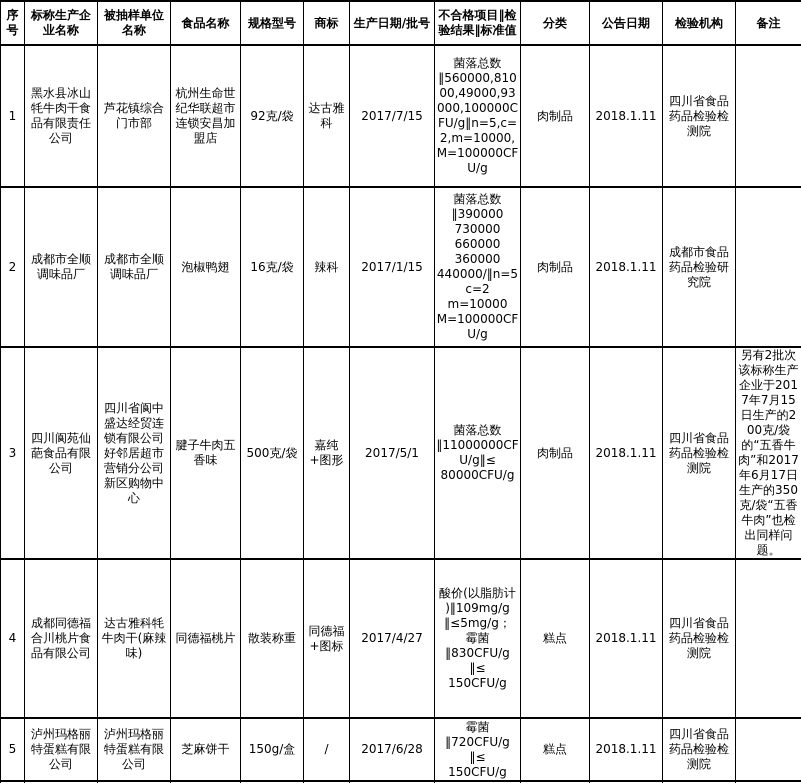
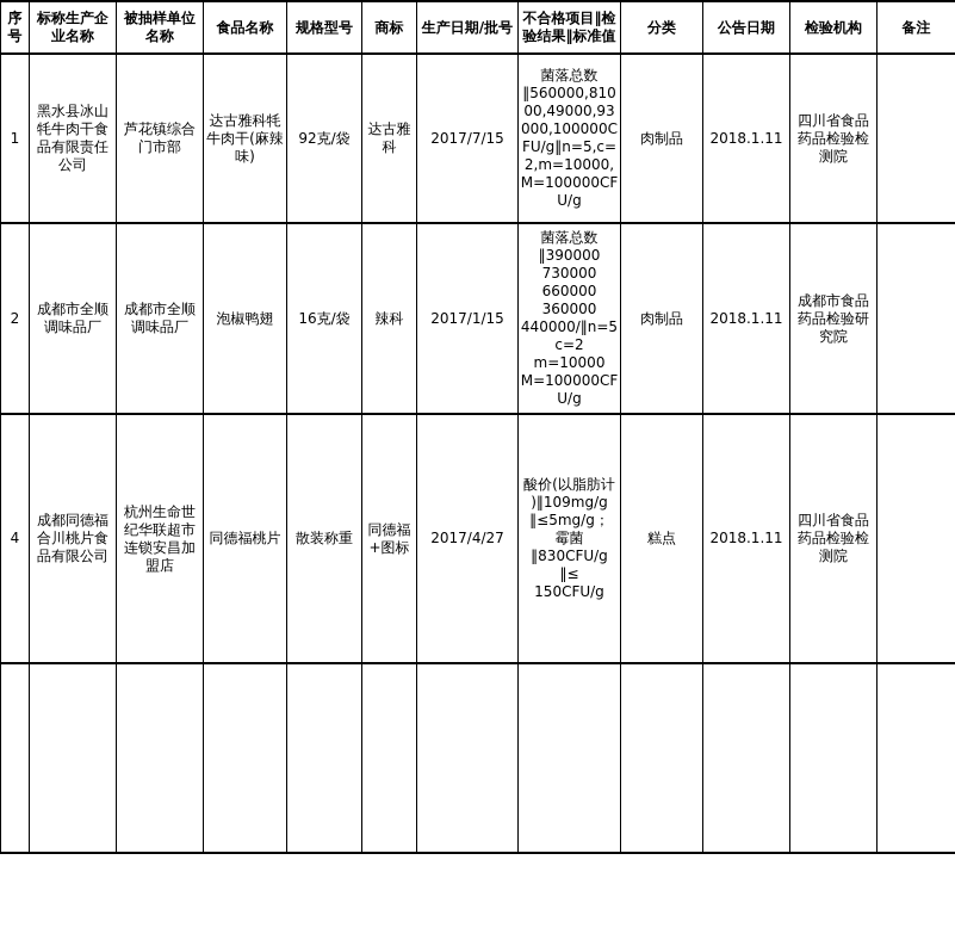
  序号	标称生产企业名称	被抽样单位名称	食品名称	规格型号	商标	生产日期/批号	不合格项目‖检验结果‖标准值	分类	公告日期	检验机构	备注
- 1	黑水县冰山牦牛肉干食品有限责任公司	芦花镇综合门市部	杭州生命世纪华联超市连锁安昌加盟店	92克/袋	达古雅科	2017/7/15	菌落总数 ‖560000,81000,49000,93000,100000CFU/g‖n=5,c=2,m=10000,M=100000CFU/g	肉制品	2018.1.11	四川省食品药品检验检测院
+ 1	黑水县冰山牦牛肉干食品有限责任公司	芦花镇综合门市部	达古雅科牦牛肉干(麻辣味)	92克/袋	达古雅科	2017/7/15	菌落总数 ‖560000,81000,49000,93000,100000CFU/g‖n=5,c=2,m=10000,M=100000CFU/g	肉制品	2018.1.11	四川省食品药品检验检测院
  2	成都市全顺调味品厂	成都市全顺调味品厂	泡椒鸭翅	16克/袋	辣科	2017/1/15	菌落总数 ‖390000 730000 660000 360000 440000/‖n=5 c=2 m=10000 M=100000CFU/g	肉制品	2018.1.11	成都市食品药品检验研究院
- 3	四川阆苑仙葩食品有限公司	四川省阆中盛达经贸连锁有限公司好邻居超市营销分公司新区购物中心	腱子牛肉五香味	500克/袋	嘉纯+图形	2017/5/1	菌落总数 ‖11000000CFU/g‖≤ 80000CFU/g	肉制品	2018.1.11	四川省食品药品检验检测院	另有2批次该标称生产企业于2017年7月15日生产的200克/袋的“五香牛肉”和2017年6月17日生产的350克/袋“五香牛肉”也检出同样问题。
- 4	成都同德福合川桃片食品有限公司	达古雅科牦牛肉干(麻辣味)	同德福桃片	散装称重	同德福+图标	2017/4/27	酸价(以脂肪计 )‖109mg/g ‖≤5mg/g； 霉菌 ‖830CFU/g ‖≤ 150CFU/g	糕点	2018.1.11	四川省食品药品检验检测院
+ 4	成都同德福合川桃片食品有限公司	杭州生命世纪华联超市连锁安昌加盟店	同德福桃片	散装称重	同德福+图标	2017/4/27	酸价(以脂肪计 )‖109mg/g ‖≤5mg/g； 霉菌 ‖830CFU/g ‖≤ 150CFU/g	糕点	2018.1.11	四川省食品药品检验检测院
- 5	泸州玛格丽特蛋糕有限公司	泸州玛格丽特蛋糕有限公司	芝麻饼干	150g/盒	/	2017/6/28	霉菌 ‖720CFU/g ‖≤ 150CFU/g	糕点	2018.1.11	四川省食品药品检验检测院
